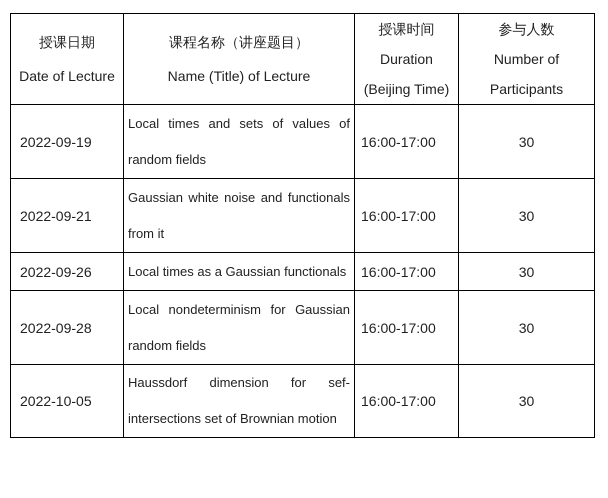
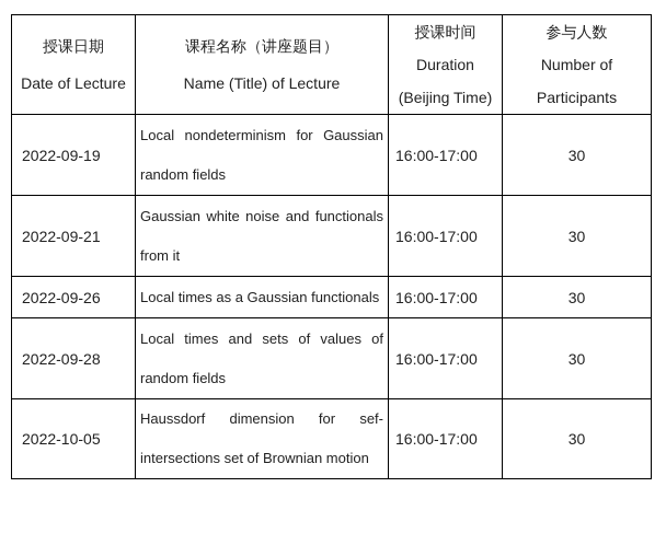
  授课日期 Date of Lecture	课程名称（讲座题目） Name (Title) of Lecture	授课时间 Duration (Beijing Time)	参与人数 Number of Participants
- 2022-09-19	Local times and sets of values ofrandom fields	16:00-17:00	30
+ 2022-09-19	Local nondeterminism for Gaussianrandom fields	16:00-17:00	30
  2022-09-21	Gaussian white noise and functionalsfrom it	16:00-17:00	30
  2022-09-26	Local times as a Gaussian functionals	16:00-17:00	30
- 2022-09-28	Local nondeterminism for Gaussianrandom fields	16:00-17:00	30
+ 2022-09-28	Local times and sets of values ofrandom fields	16:00-17:00	30
  2022-10-05	Haussdorf dimension for sef-intersections set of Brownian motion	16:00-17:00	30
